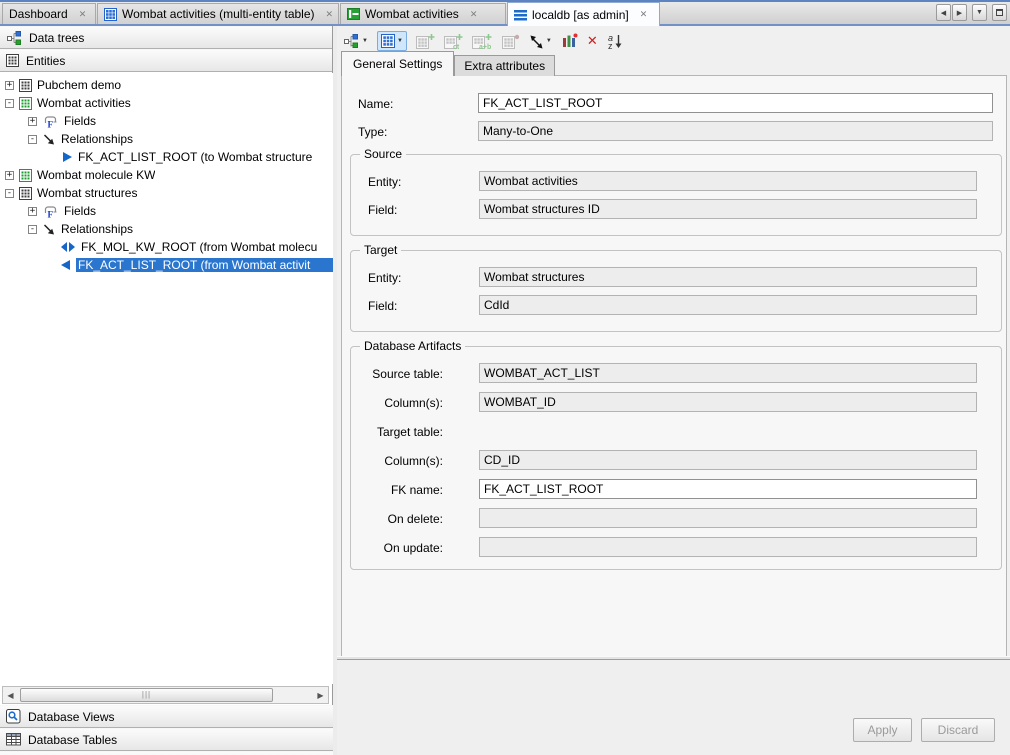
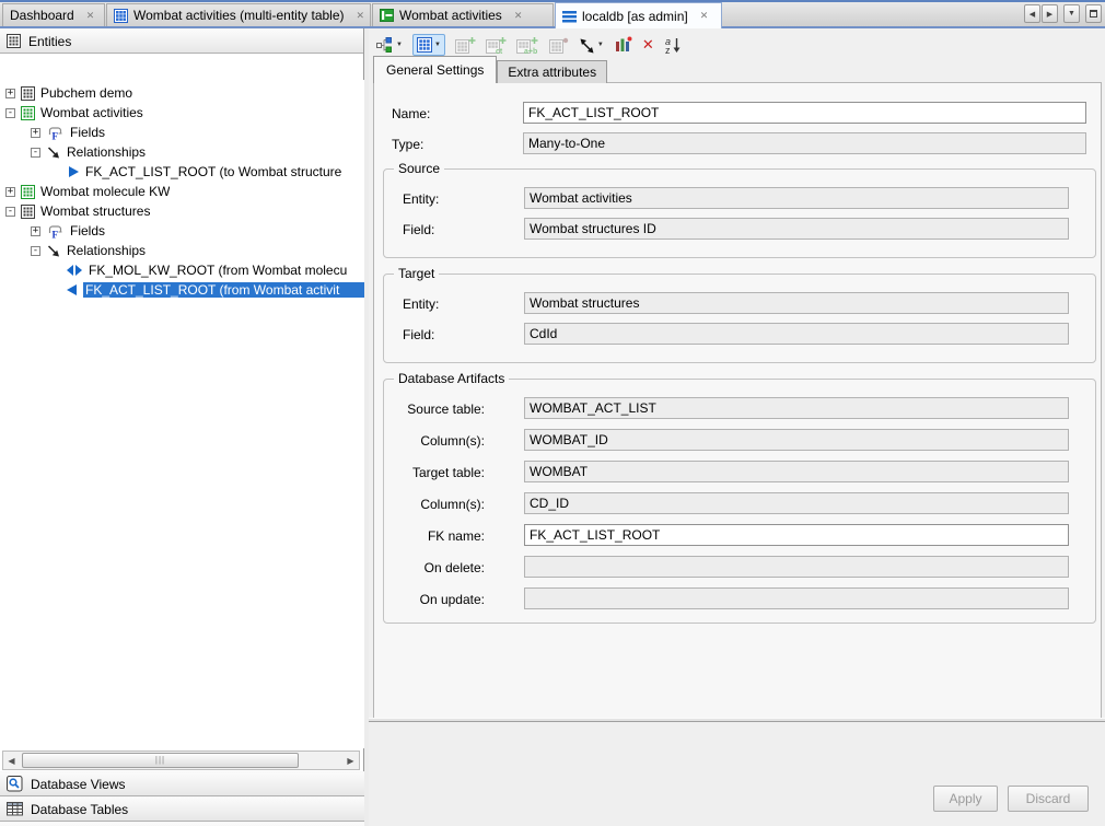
  Dashboard
  ✕
  Wombat activities (multi-entity table)
  ✕
  Wombat activities
  ✕
  localdb [as admin]
  ✕
- Data trees
  Entities
  +
  Pubchem demo
  -
  Wombat activities
  +
  F
  Fields
  -
  Relationships
  FK_ACT_LIST_ROOT (to Wombat structure
  +
  Wombat molecule KW
  -
  Wombat structures
  +
  F
  Fields
  -
  Relationships
  FK_MOL_KW_ROOT (from Wombat molecu
  FK_ACT_LIST_ROOT (from Wombat activit
  ◀
  |||
  ▶
  Database Views
  Database Tables
  ✕
  a
  z
  General Settings
  Extra attributes
  Name:
  FK_ACT_LIST_ROOT
  Type:
  Many-to-One
  Source
  Entity:
  Wombat activities
  Field:
  Wombat structures ID
  Target
  Entity:
  Wombat structures
  Field:
  CdId
  Database Artifacts
  Source table:
  WOMBAT_ACT_LIST
  Column(s):
  WOMBAT_ID
  Target table:
+ WOMBAT
  Column(s):
  CD_ID
  FK name:
  FK_ACT_LIST_ROOT
  On delete:
  On update:
  Apply
  Discard
